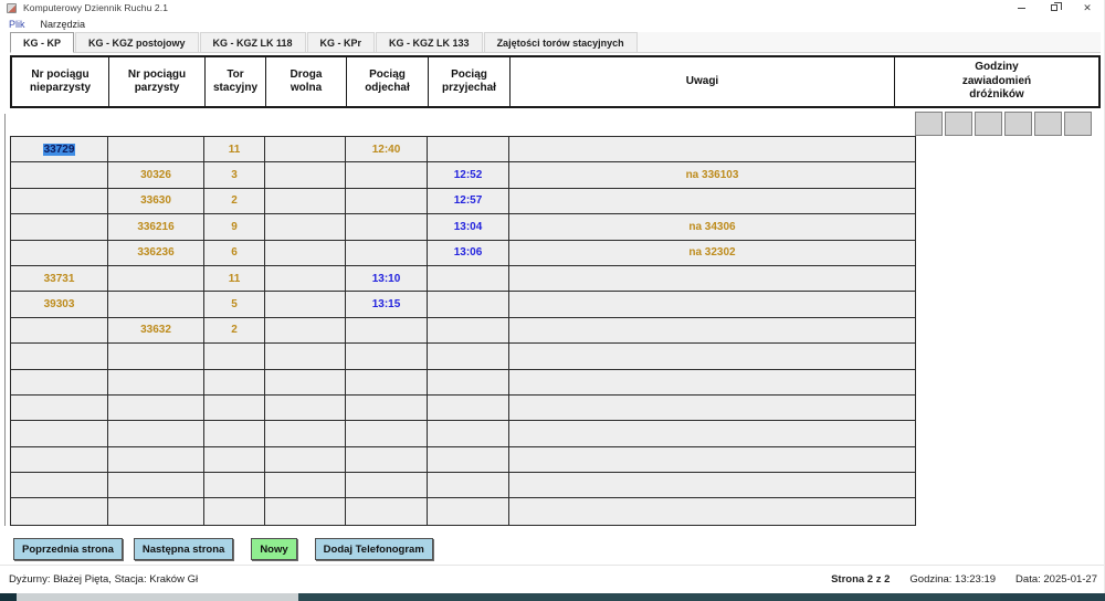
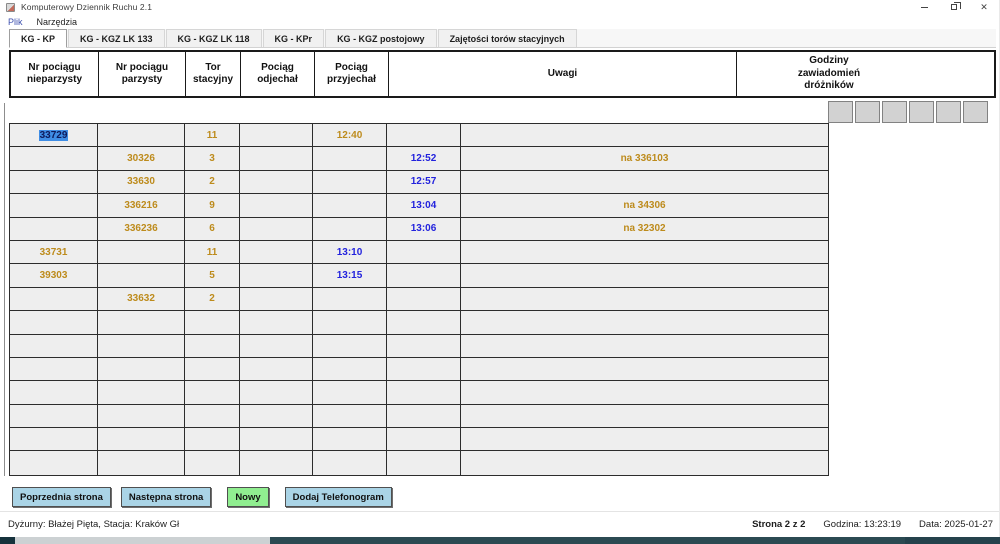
  Komputerowy Dziennik Ruchu 2.1
  ✕
  Plik
  Narzędzia
  KG - KP
- KG - KGZ postojowy
+ KG - KGZ LK 133
  KG - KGZ LK 118
  KG - KPr
- KG - KGZ LK 133
+ KG - KGZ postojowy
  Zajętości torów stacyjnych
  Nr pociągu
  nieparzysty
  Nr pociągu
  parzysty
  Tor
  stacyjny
- Droga
- wolna
  Pociąg
  odjechał
  Pociąg
  przyjechał
  Uwagi
  Godziny
  zawiadomień
  dróżników
  33729
  11
  12:40
  30326
  3
  12:52
  na 336103
  33630
  2
  12:57
  336216
  9
  13:04
  na 34306
  336236
  6
  13:06
  na 32302
  33731
  11
  13:10
  39303
  5
  13:15
  33632
  2
  Poprzednia strona
  Następna strona
  Nowy
  Dodaj Telefonogram
  Dyżurny: Błażej Pięta, Stacja: Kraków Gł
  Strona 2 z 2
  Godzina: 13:23:19
  Data: 2025-01-27
